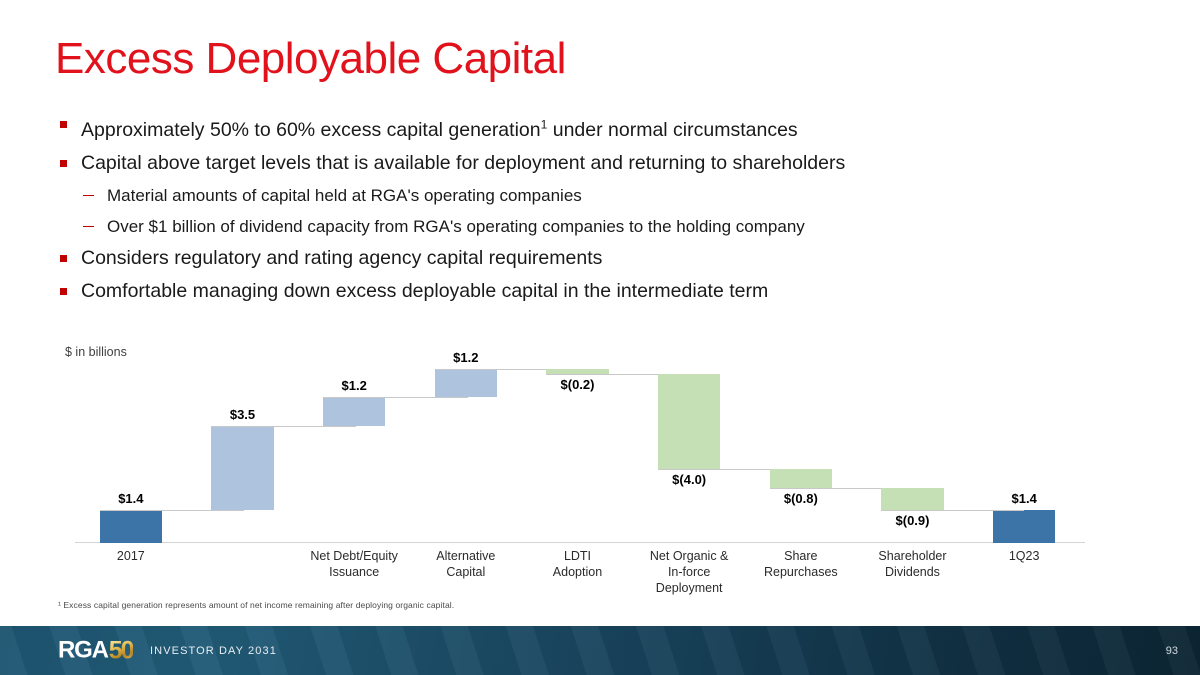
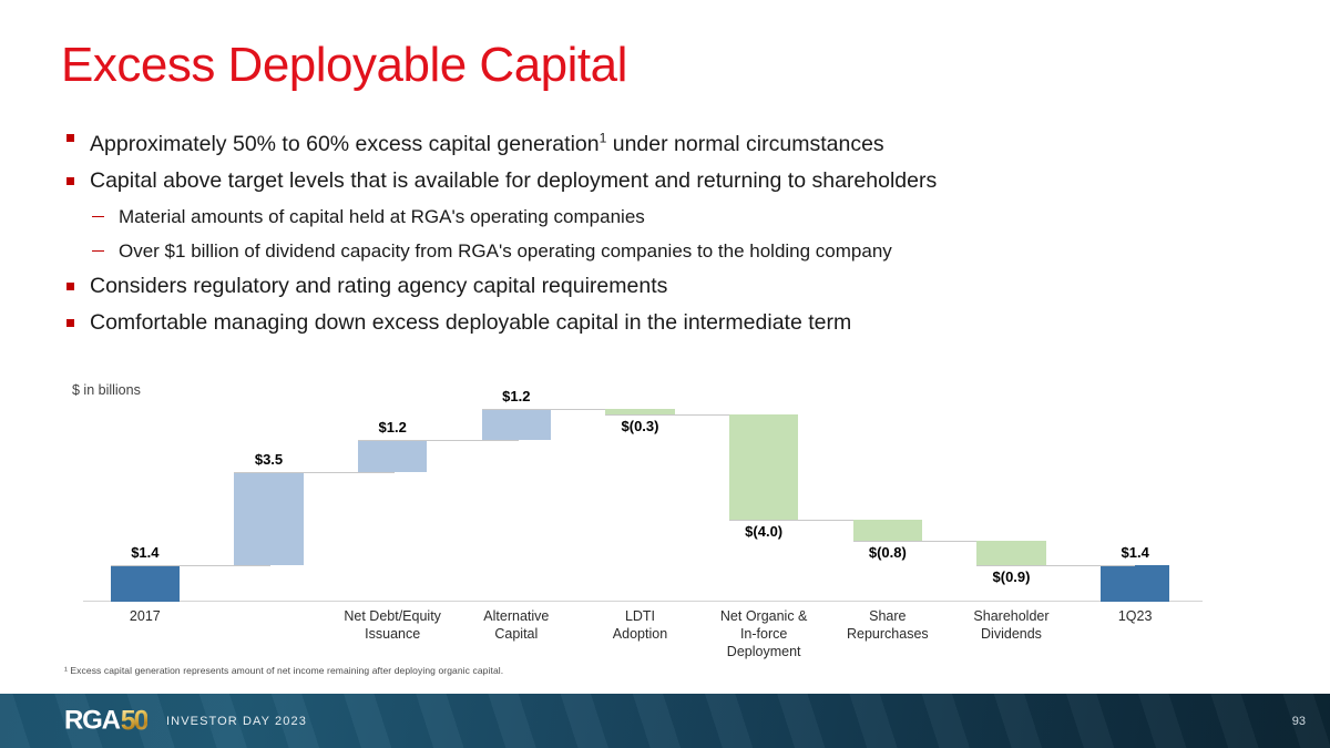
  Excess Deployable Capital
  Approximately 50% to 60% excess capital generation1 under normal circumstances
  Capital above target levels that is available for deployment and returning to shareholders
  Material amounts of capital held at RGA's operating companies
  Over $1 billion of dividend capacity from RGA's operating companies to the holding company
  Considers regulatory and rating agency capital requirements
  Comfortable managing down excess deployable capital in the intermediate term
  $ in billions
  $1.4
  $3.5
  $1.2
  $1.2
- $(0.2)
+ $(0.3)
  $(4.0)
  $(0.8)
  $(0.9)
  $1.4
  2017
  Net Debt/Equity
  Issuance
  Alternative
  Capital
  LDTI
  Adoption
  Net Organic &
  In-force
  Deployment
  Share
  Repurchases
  Shareholder
  Dividends
  1Q23
  ¹ Excess capital generation represents amount of net income remaining after deploying organic capital.
  RGA
  50
- INVESTOR DAY 2031
+ INVESTOR DAY 2023
  93
